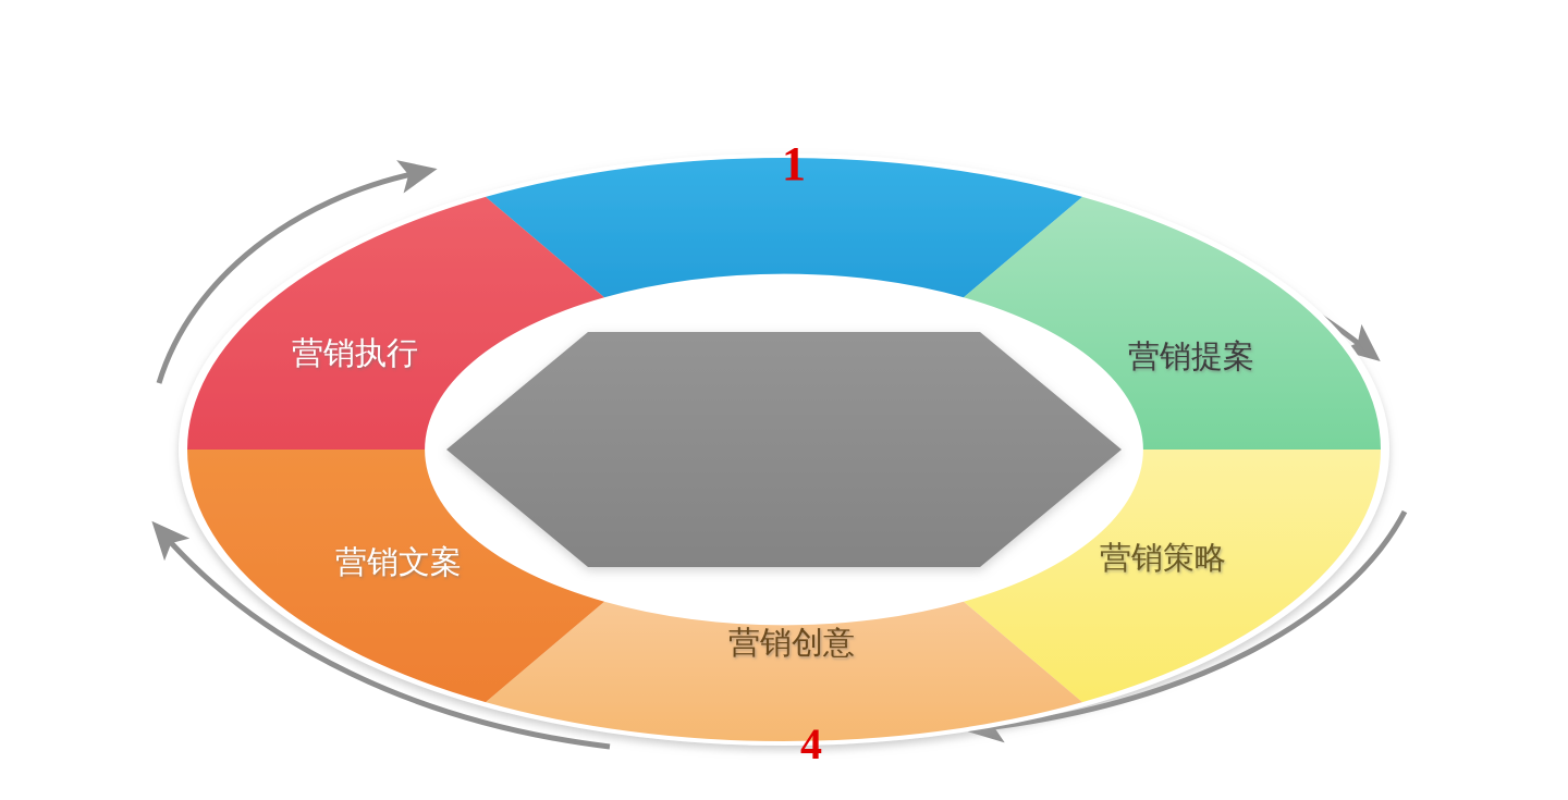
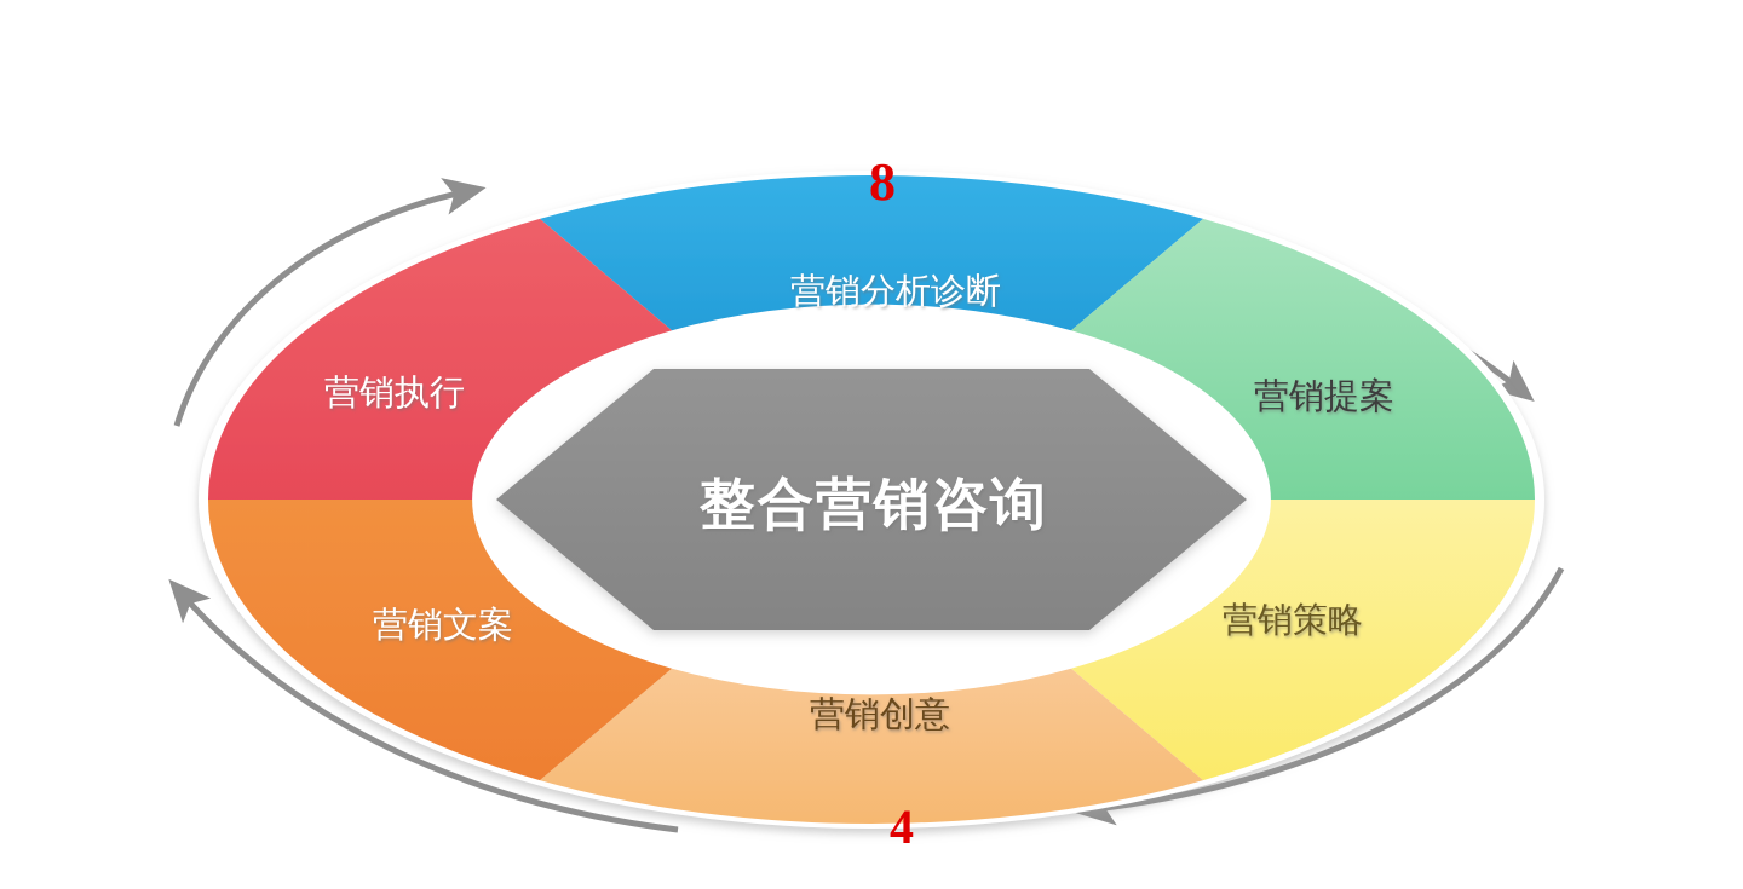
+ 整合营销咨询
+ 营销分析诊断
  营销提案
  营销策略
  营销创意
  营销文案
  营销执行
- 1
+ 8
  4
